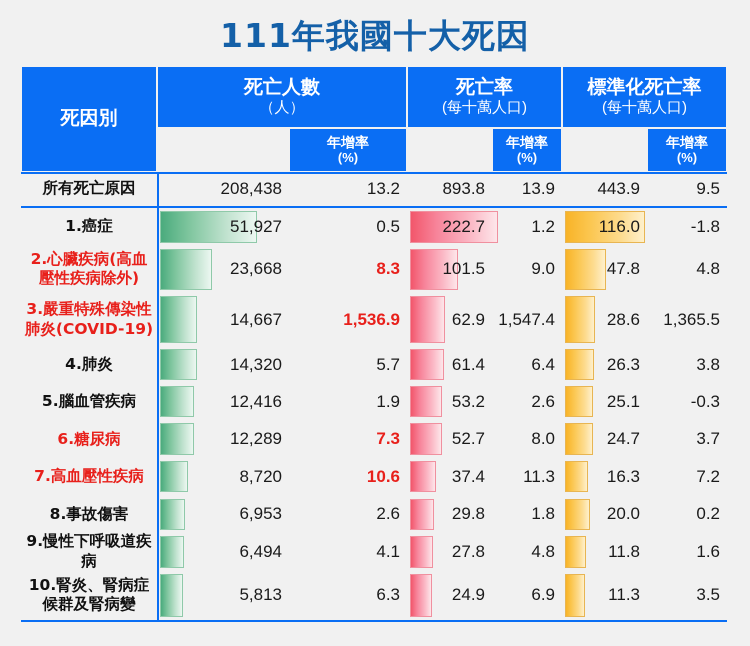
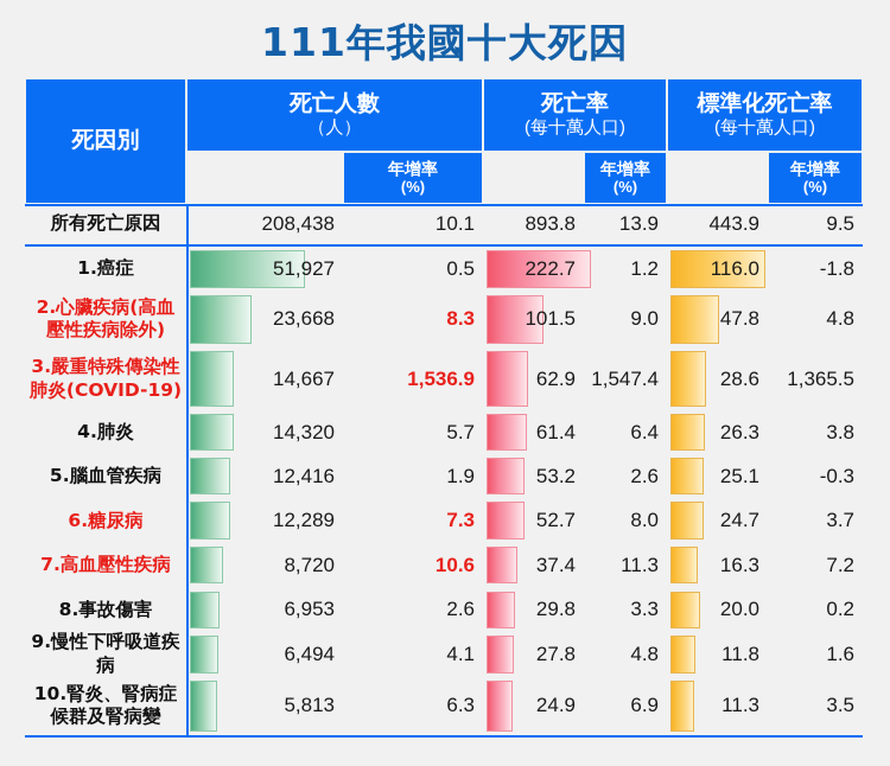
  111年我國十大死因
  死因別
  死亡人數
  （人）
  年增率
  (%)
  死亡率
  (每十萬人口)
  年增率
  (%)
  標準化死亡率
  (每十萬人口)
  年增率
  (%)
  所有死亡原因
  208,438
- 13.2
+ 10.1
  893.8
  13.9
  443.9
  9.5
  1.癌症
  51,927
  0.5
  222.7
  1.2
  116.0
  -1.8
  2.心臟疾病(高血壓性疾病除外)
  23,668
  8.3
  101.5
  9.0
  47.8
  4.8
  3.嚴重特殊傳染性肺炎(COVID-19)
  14,667
  1,536.9
  62.9
  1,547.4
  28.6
  1,365.5
  4.肺炎
  14,320
  5.7
  61.4
  6.4
  26.3
  3.8
  5.腦血管疾病
  12,416
  1.9
  53.2
  2.6
  25.1
  -0.3
  6.糖尿病
  12,289
  7.3
  52.7
  8.0
  24.7
  3.7
  7.高血壓性疾病
  8,720
  10.6
  37.4
  11.3
  16.3
  7.2
  8.事故傷害
  6,953
  2.6
  29.8
- 1.8
+ 3.3
  20.0
  0.2
  9.慢性下呼吸道疾病
  6,494
  4.1
  27.8
  4.8
  11.8
  1.6
  10.腎炎、腎病症候群及腎病變
  5,813
  6.3
  24.9
  6.9
  11.3
  3.5
